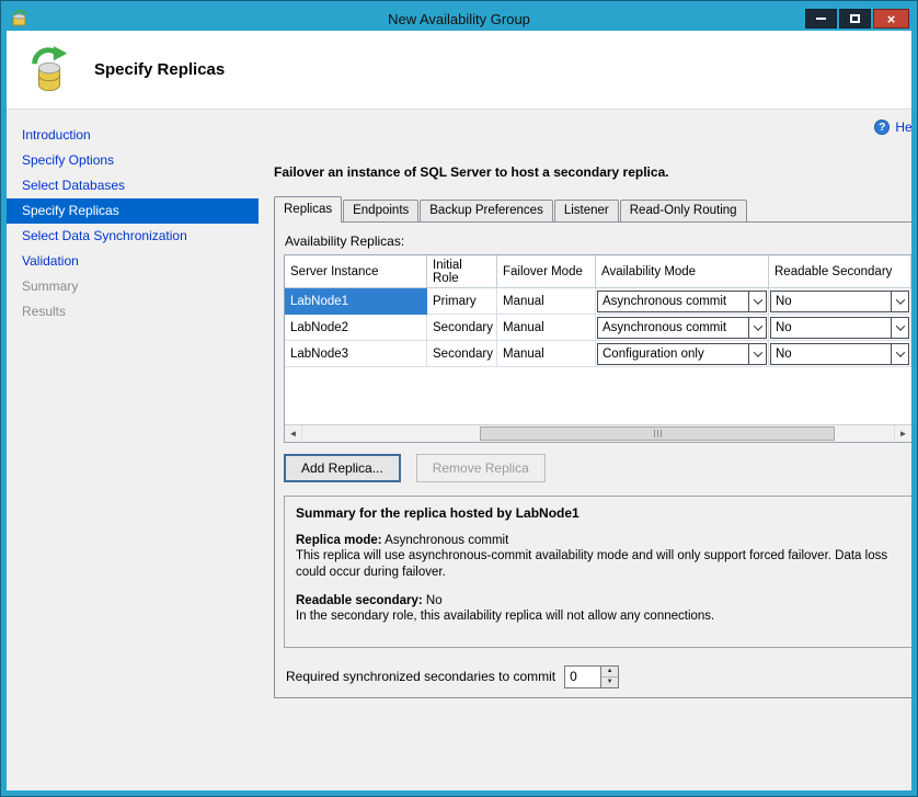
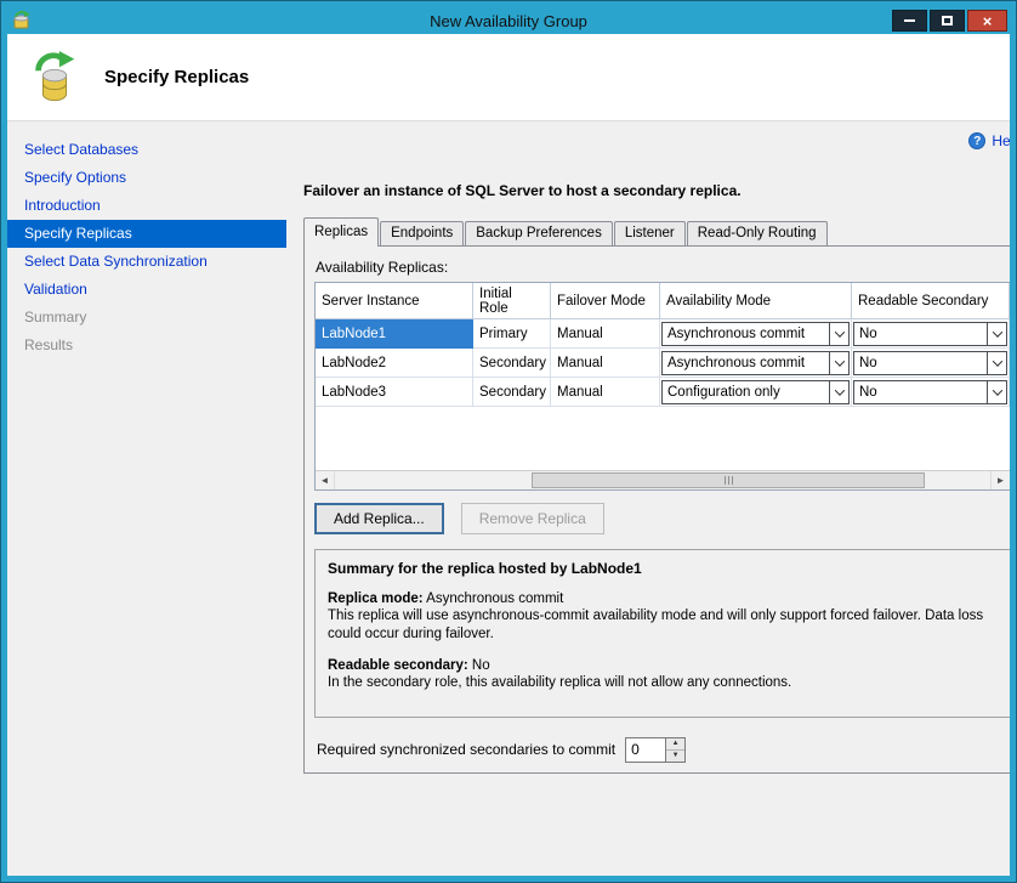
  New Availability Group
  ×
  Specify Replicas
- Introduction
+ Select Databases
  Specify Options
- Select Databases
+ Introduction
  Specify Replicas
  Select Data Synchronization
  Validation
  Summary
  Results
  ?
  Failover an instance of SQL Server to host a secondary replica.
  Replicas
  Endpoints
  Backup Preferences
  Listener
  Read-Only Routing
  Availability Replicas:
  Server Instance
  Initial Role
  Failover Mode
  Availability Mode
  Readable Secondary
  LabNode1
  Primary
  Manual
  Asynchronous commit
  No
  LabNode2
  Secondary
  Manual
  Asynchronous commit
  No
  LabNode3
  Secondary
  Manual
  Configuration only
  No
  ◄
  ►
  Add Replica...
  Remove Replica
  Summary for the replica hosted by LabNode1
  Replica mode: Asynchronous commit
  This replica will use asynchronous-commit availability mode and will only support forced failover. Data loss could occur during failover.
  Readable secondary: No
  In the secondary role, this availability replica will not allow any connections.
  Required synchronized secondaries to commit
  0
